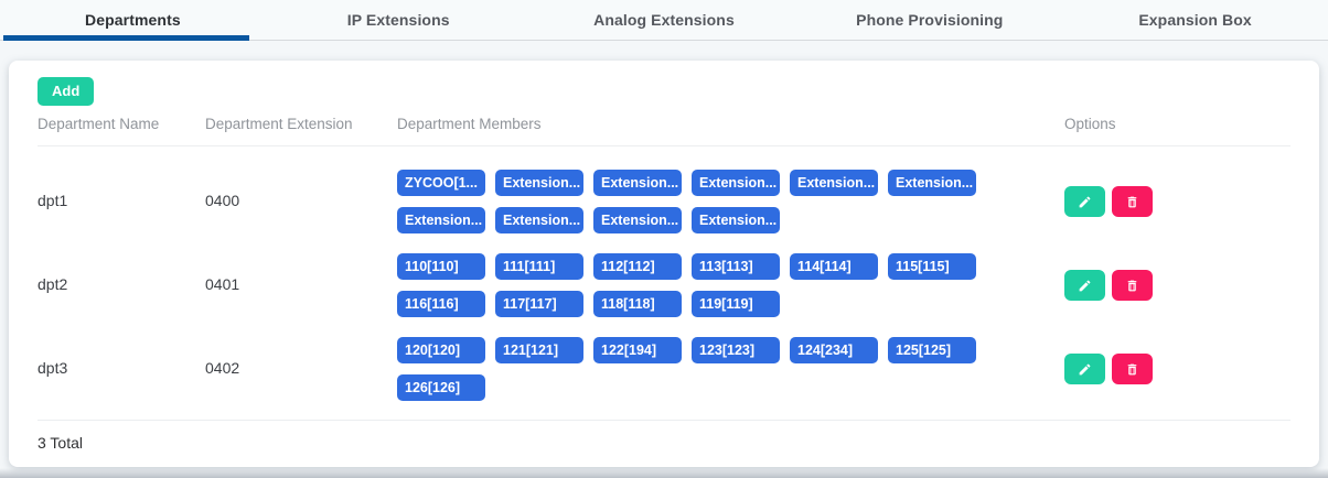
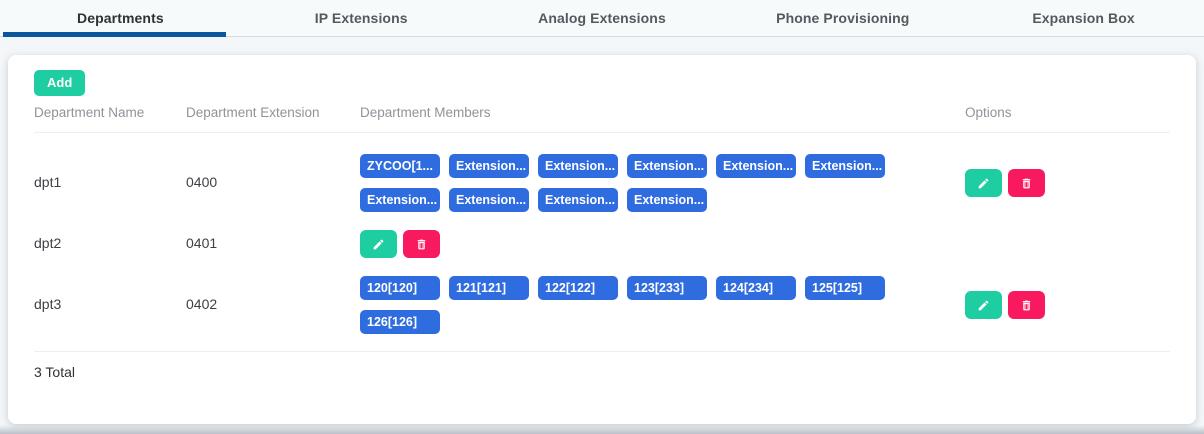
  Departments
  IP Extensions
  Analog Extensions
  Phone Provisioning
  Expansion Box
  Add
  Department Name
  Department Extension
  Department Members
  Options
  dpt1
  0400
  ZYCOO[1...
  Extension...
  Extension...
  Extension...
  Extension...
  Extension...
  Extension...
  Extension...
  Extension...
  Extension...
  dpt2
  0401
- 110[110]
- 111[111]
- 112[112]
- 113[113]
- 114[114]
- 115[115]
- 116[116]
- 117[117]
- 118[118]
- 119[119]
  dpt3
  0402
  120[120]
  121[121]
- 122[194]
+ 122[122]
- 123[123]
+ 123[233]
  124[234]
  125[125]
  126[126]
  3 Total
